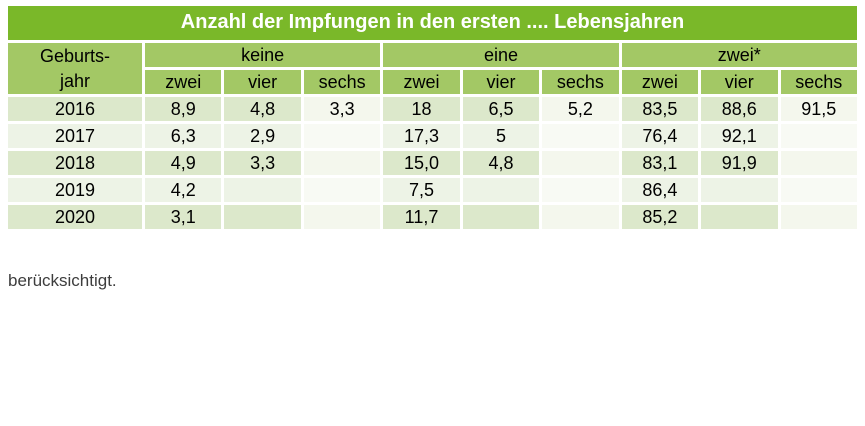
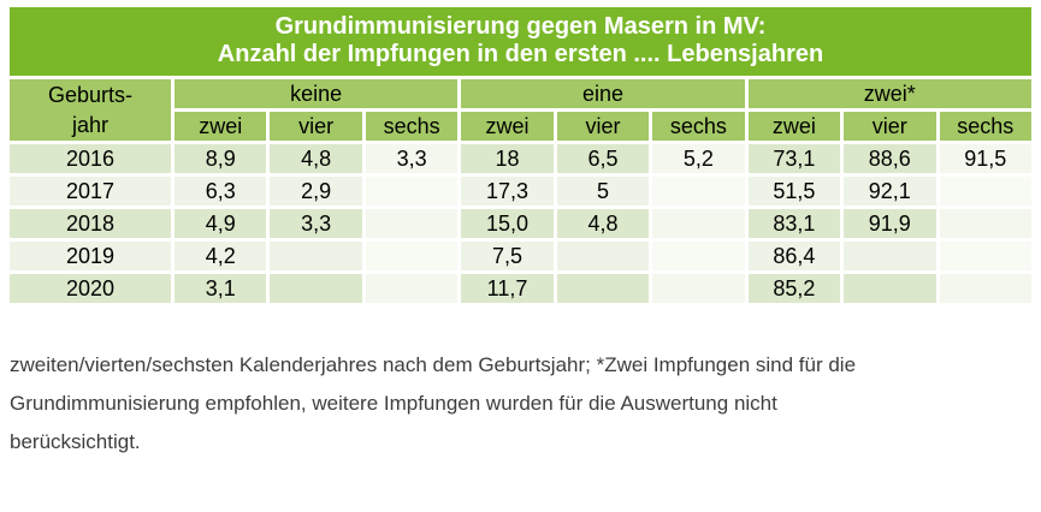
+ Grundimmunisierung gegen Masern in MV:
  Anzahl der Impfungen in den ersten .... Lebensjahren
  Geburts- jahr	keine	eine	zwei*
  zwei	vier	sechs	zwei	vier	sechs	zwei	vier	sechs
- 2016	8,9	4,8	3,3	18	6,5	5,2	83,5	88,6	91,5
+ 2016	8,9	4,8	3,3	18	6,5	5,2	73,1	88,6	91,5
- 2017	6,3	2,9		17,3	5		76,4	92,1
+ 2017	6,3	2,9		17,3	5		51,5	92,1
  2018	4,9	3,3		15,0	4,8		83,1	91,9
  2019	4,2			7,5			86,4
  2020	3,1			11,7			85,2
+ zweiten/vierten/sechsten Kalenderjahres nach dem Geburtsjahr; *Zwei Impfungen sind für die
+ Grundimmunisierung empfohlen, weitere Impfungen wurden für die Auswertung nicht
  berücksichtigt.
